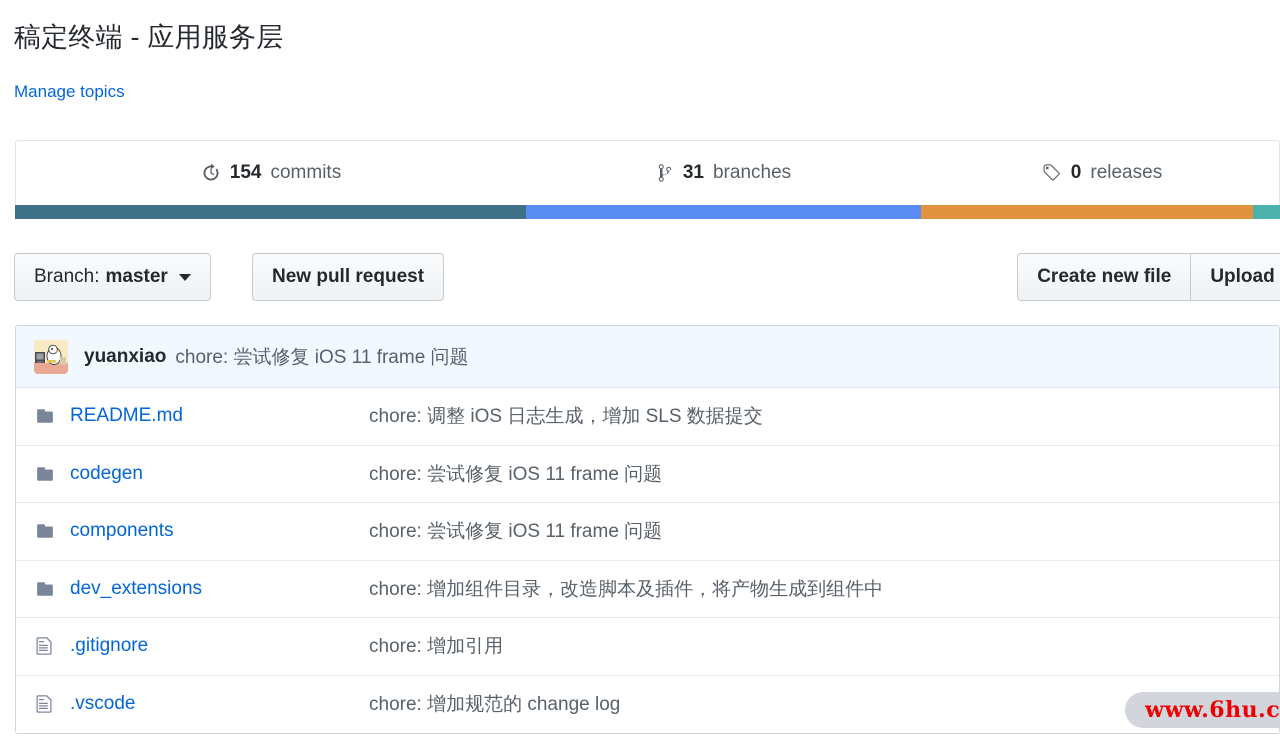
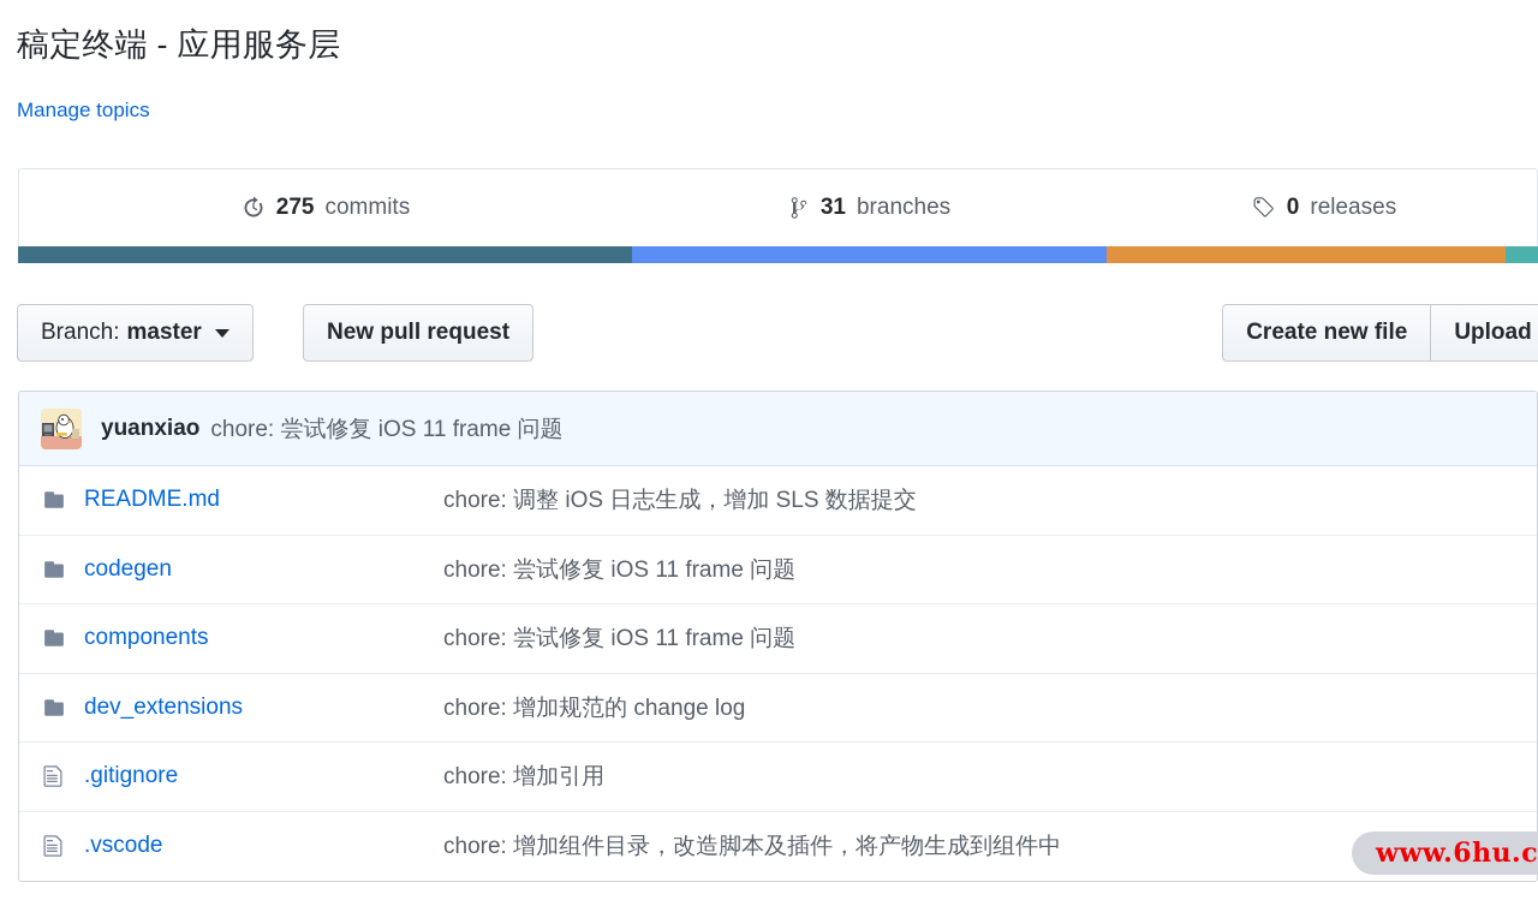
  稿定终端 - 应用服务层
  Manage topics
- 154
+ 275
  commits
  31
  branches
  0
  releases
  Branch:
  master
  New pull request
  Create new file
  yuanxiao
  chore: 尝试修复 iOS 11 frame 问题
  README.md
  chore: 调整 iOS 日志生成，增加 SLS 数据提交
  codegen
  chore: 尝试修复 iOS 11 frame 问题
  components
  chore: 尝试修复 iOS 11 frame 问题
  dev_extensions
- chore: 增加组件目录，改造脚本及插件，将产物生成到组件中
+ chore: 增加规范的 change log
  .gitignore
  chore: 增加引用
  .vscode
- chore: 增加规范的 change log
+ chore: 增加组件目录，改造脚本及插件，将产物生成到组件中
  www.6hu.c
